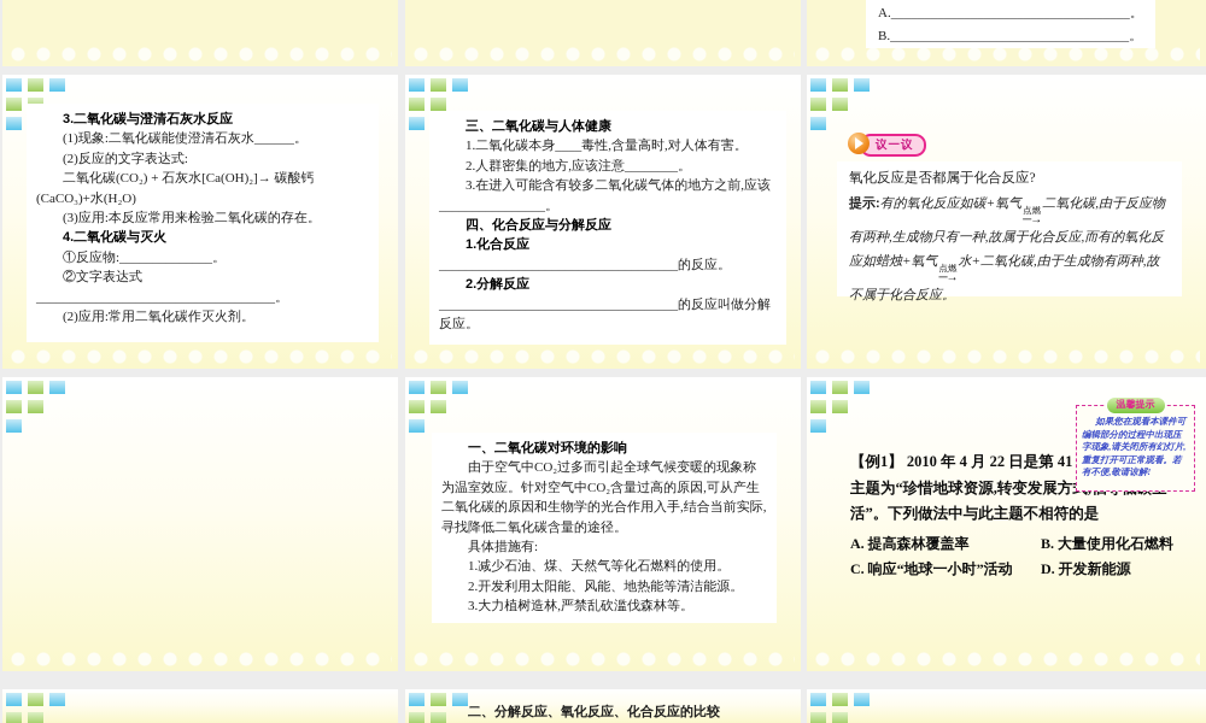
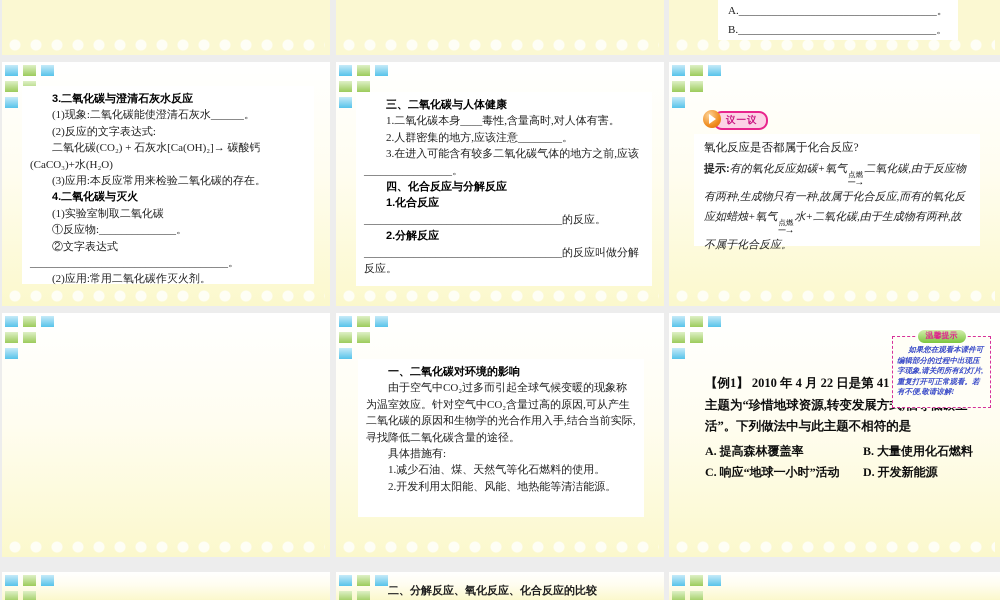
  A.____________________________________。
  B.____________________________________。
  3.二氧化碳与澄清石灰水反应
  (1)现象:二氧化碳能使澄清石灰水______。
  (2)反应的文字表达式:
  二氧化碳(CO₂) + 石灰水[Ca(OH)₂]→ 碳酸钙(CaCO₃)+水(H₂O)
  (3)应用:本反应常用来检验二氧化碳的存在。
  4.二氧化碳与灭火
+ (1)实验室制取二氧化碳
  ①反应物:______________。
  ②文字表达式
  ____________________________________。
  (2)应用:常用二氧化碳作灭火剂。
  三、二氧化碳与人体健康
  1.二氧化碳本身____毒性,含量高时,对人体有害。
  2.人群密集的地方,应该注意________。
  3.在进入可能含有较多二氧化碳气体的地方之前,应该________________。
  四、化合反应与分解反应
  1.化合反应
  ____________________________________的反应。
  2.分解反应
  ____________________________________的反应叫做分解反应。
  议一议
  氧化反应是否都属于化合反应?
  提示:有的氧化反应如碳+氧气
  点燃
  ─→
  二氧化碳,由于反应物有两种,生成物只有一种,故属于化合反应,而有的氧化反应如蜡烛+氧气
  点燃
  ─→
  水+二氧化碳,由于生成物有两种,故不属于化合反应。
  一、二氧化碳对环境的影响
  由于空气中CO₂过多而引起全球气候变暖的现象称为温室效应。针对空气中CO₂含量过高的原因,可从产生二氧化碳的原因和生物学的光合作用入手,结合当前实际,寻找降低二氧化碳含量的途径。
  具体措施有:
  1.减少石油、煤、天然气等化石燃料的使用。
  2.开发利用太阳能、风能、地热能等清洁能源。
- 3.大力植树造林,严禁乱砍滥伐森林等。
  温馨提示
  如果您在观看本课件可编辑部分的过程中出现压字现象,请关闭所有幻灯片,重复打开可正常观看。若有不便,敬请谅解!
  【例1】 2010 年 4 月 22 日是第 41主题为“珍惜地球资源,转变发展方活”。下列做法中与此主题不相符的是
  A. 提高森林覆盖率
  B. 大量使用化石燃料
  C. 响应“地球一小时”活动
  D. 开发新能源
  二、分解反应、氧化反应、化合反应的比较
